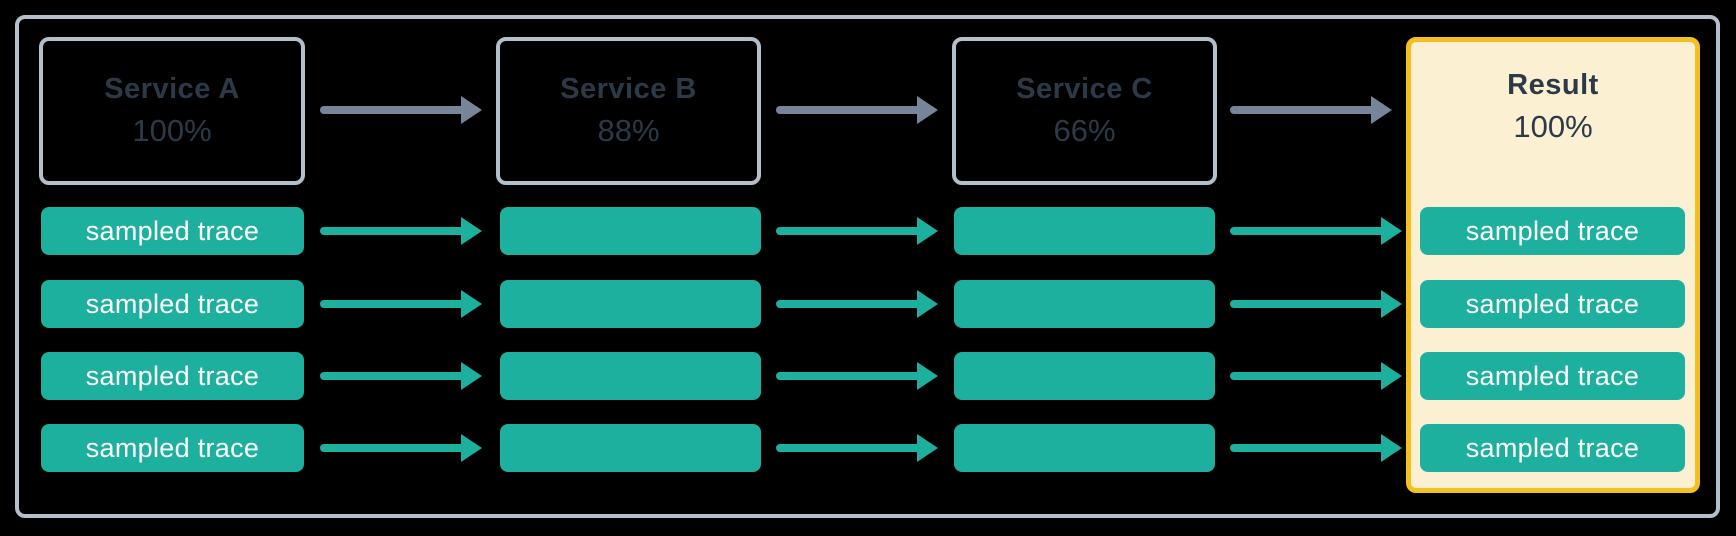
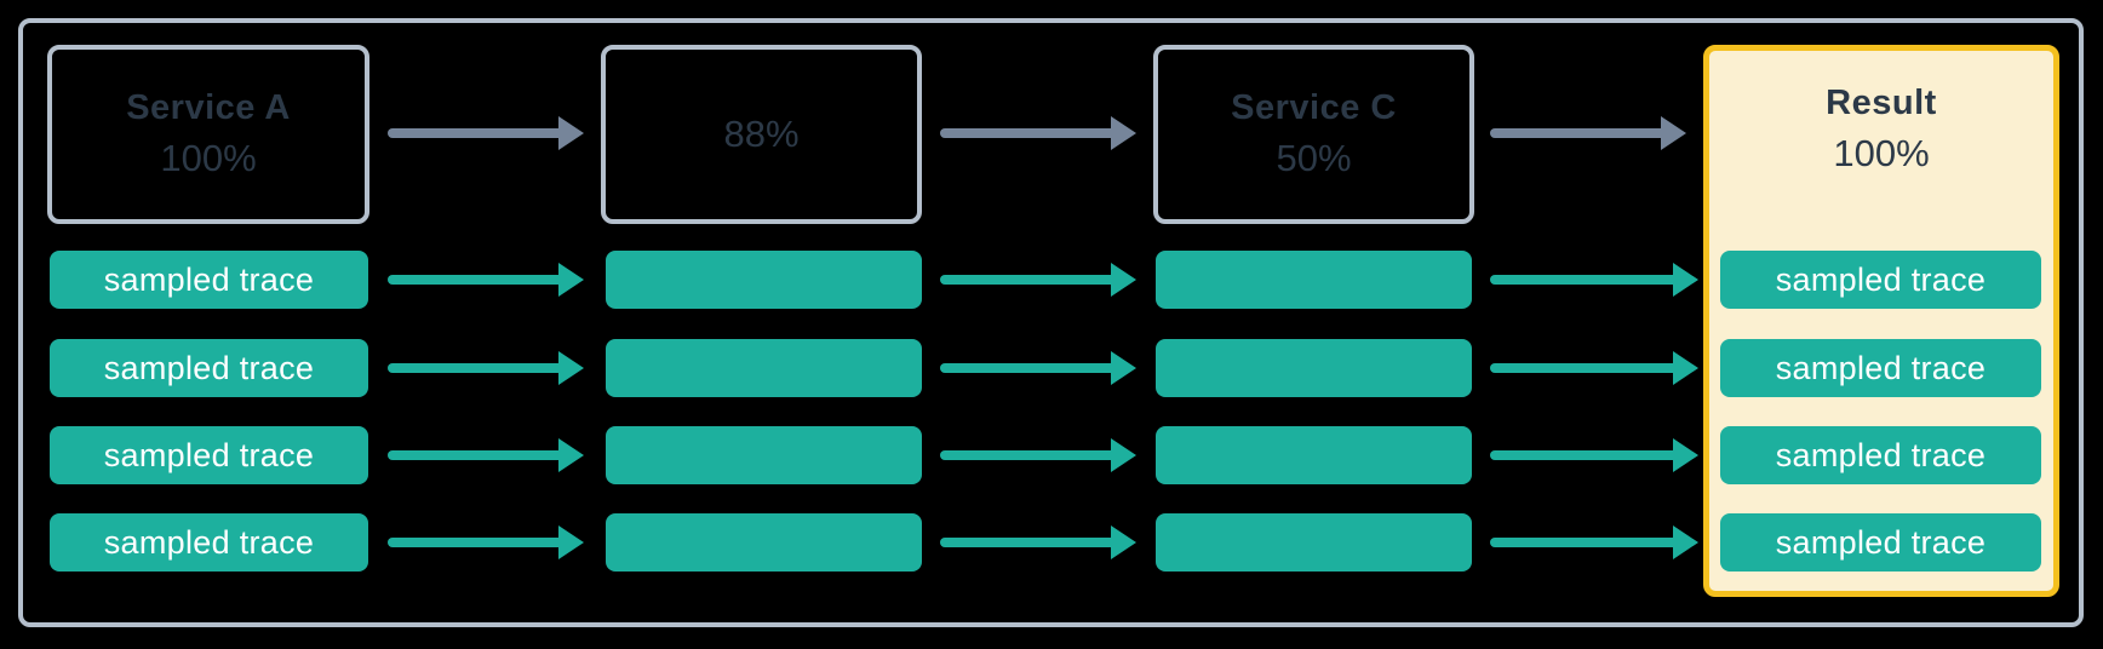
  Service A
  100%
- Service B
  88%
  Service C
- 66%
+ 50%
  Result
  100%
  sampled trace
  sampled trace
  sampled trace
  sampled trace
  sampled trace
  sampled trace
  sampled trace
  sampled trace
